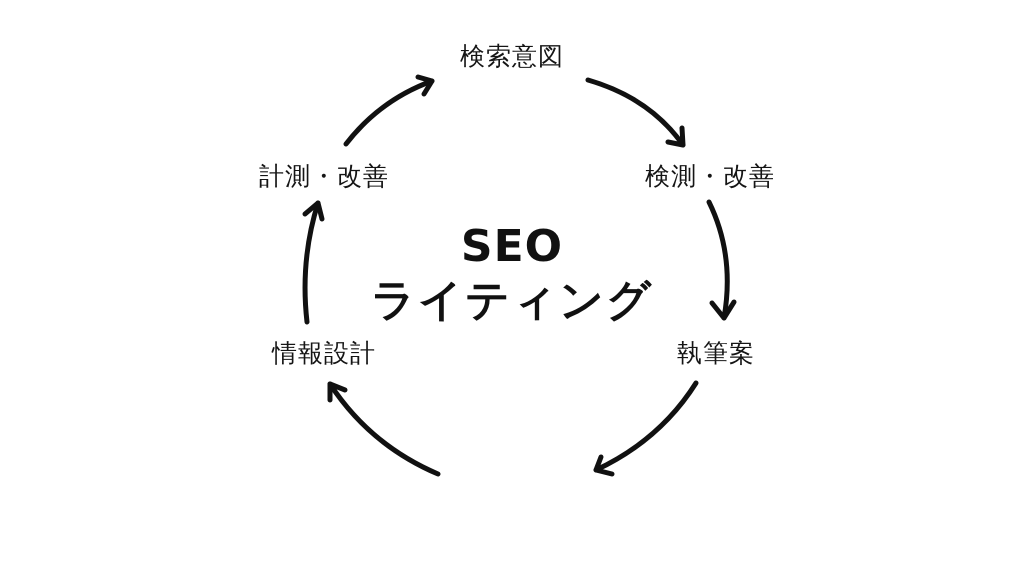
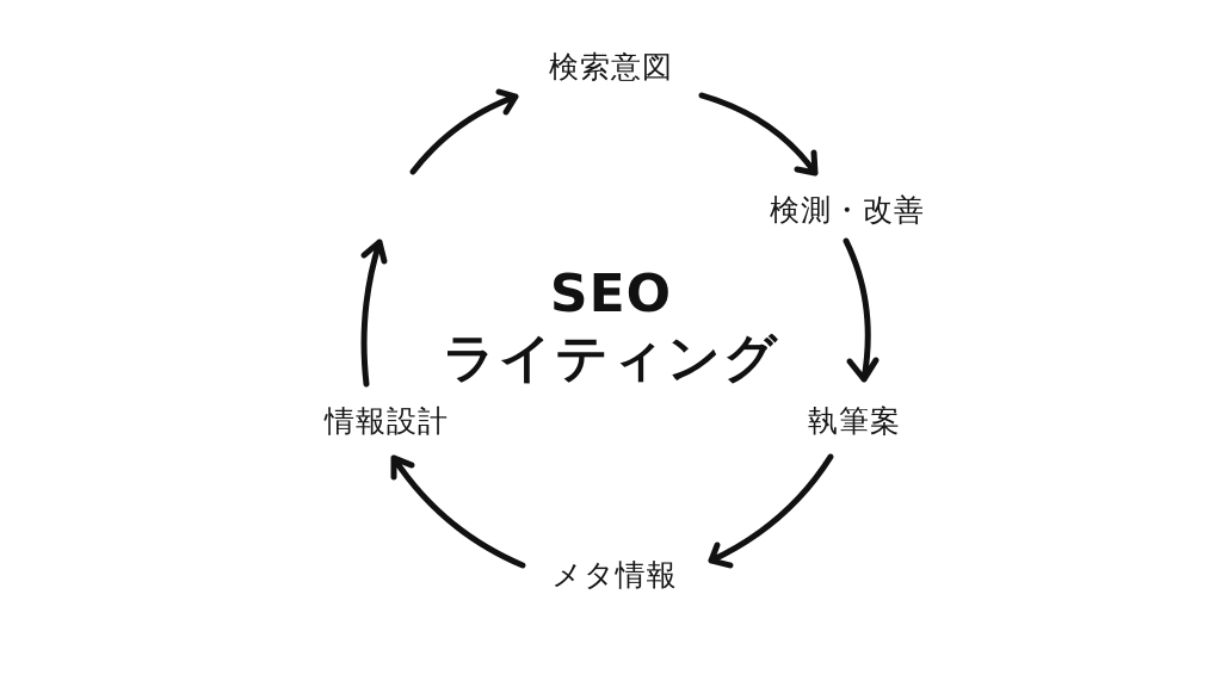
  検索意図
  検測・改善
  執筆案
+ メタ情報
  情報設計
- 計測・改善
  SEO
  ライティング
